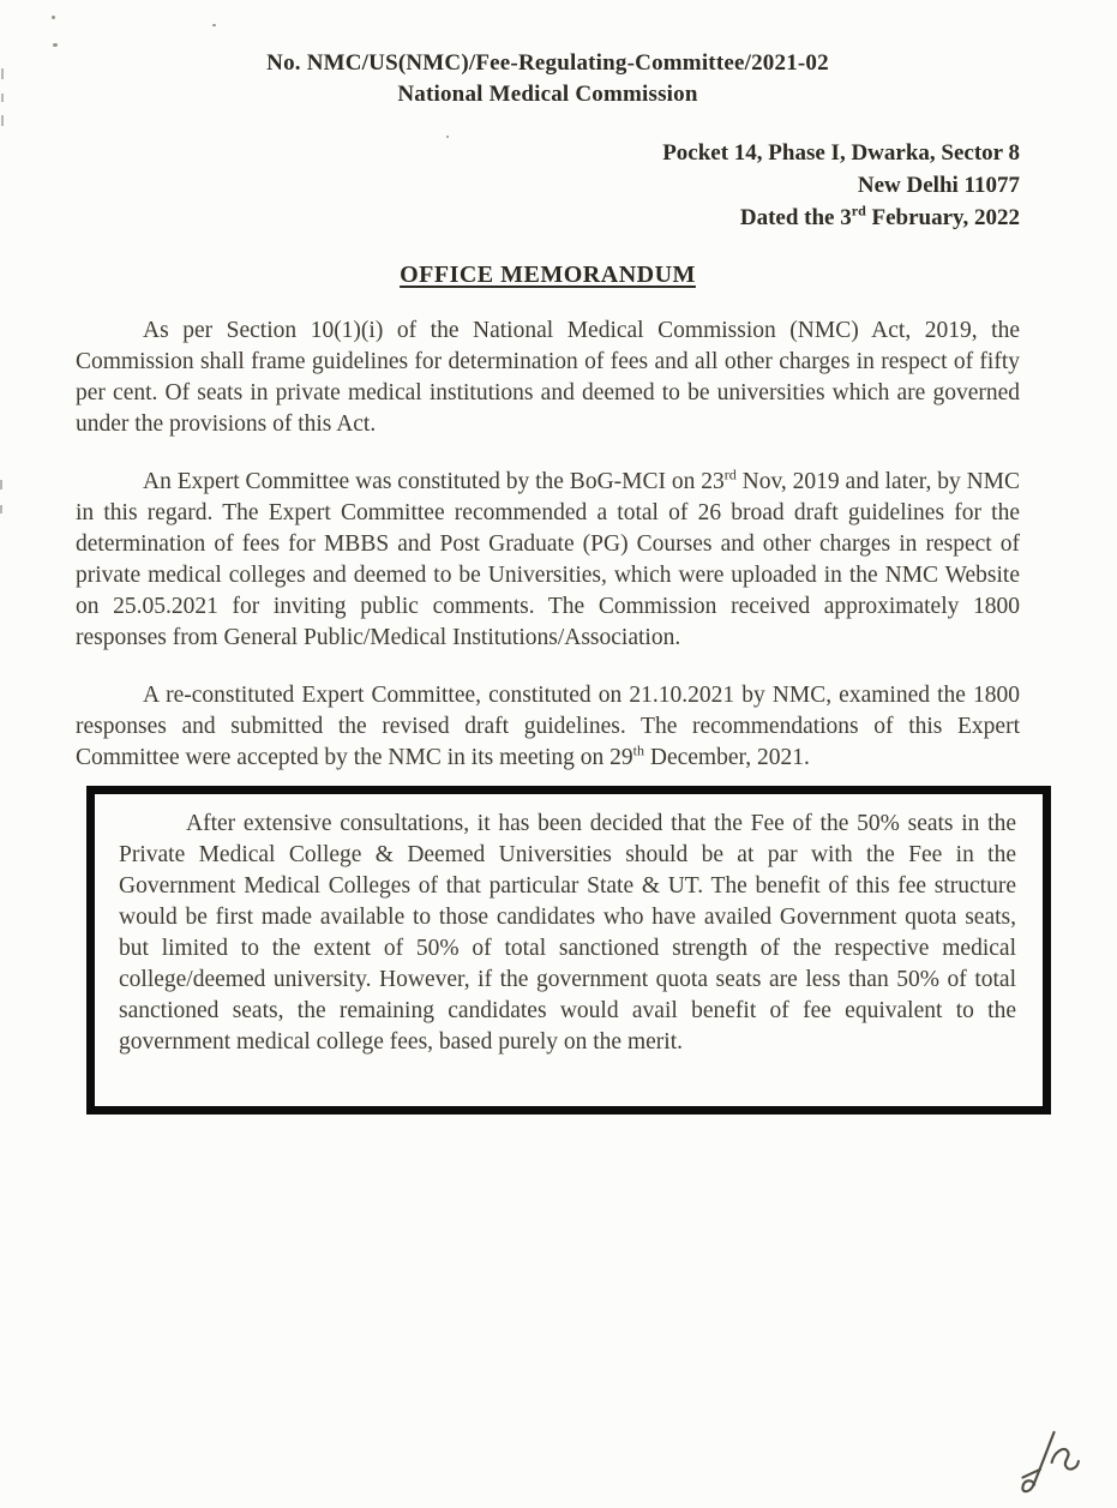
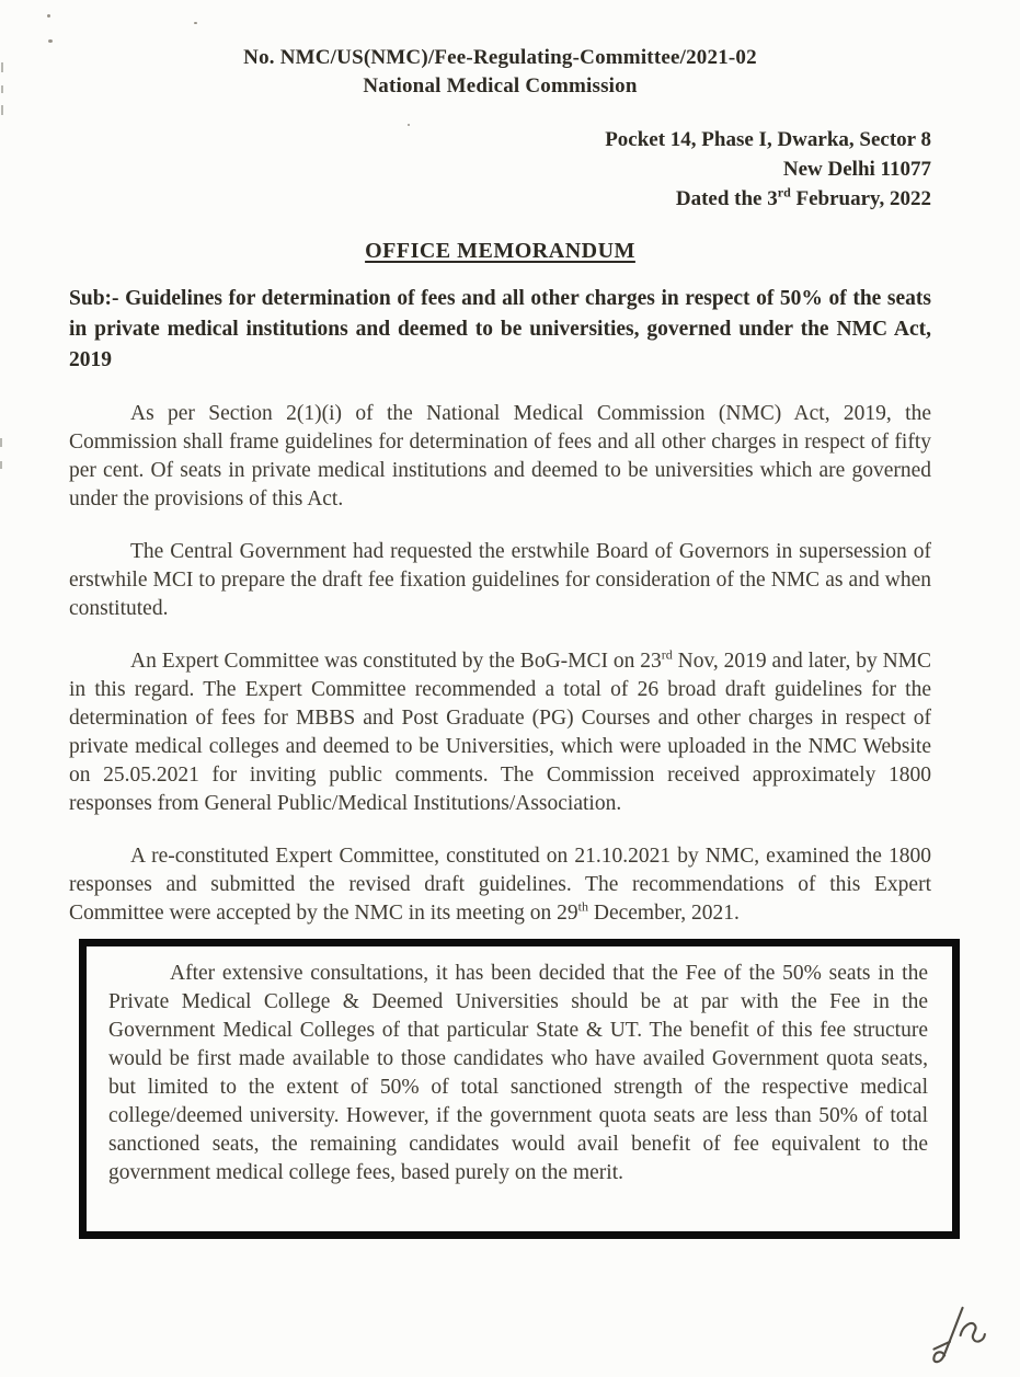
  No. NMC/US(NMC)/Fee-Regulating-Committee/2021-02
  National Medical Commission
  Pocket 14, Phase I, Dwarka, Sector 8
  New Delhi 11077
  Dated the 3rd February, 2022
  OFFICE MEMORANDUM
+ Sub:- Guidelines for determination of fees and all other charges in respect of 50% of the seats in private medical institutions and deemed to be universities, governed under the NMC Act, 2019
- As per Section 10(1)(i) of the National Medical Commission (NMC) Act, 2019, the Commission shall frame guidelines for determination of fees and all other charges in respect of fifty per cent. Of seats in private medical institutions and deemed to be universities which are governed under the provisions of this Act.
+ As per Section 2(1)(i) of the National Medical Commission (NMC) Act, 2019, the Commission shall frame guidelines for determination of fees and all other charges in respect of fifty per cent. Of seats in private medical institutions and deemed to be universities which are governed under the provisions of this Act.
+ The Central Government had requested the erstwhile Board of Governors in supersession of erstwhile MCI to prepare the draft fee fixation guidelines for consideration of the NMC as and when constituted.
  An Expert Committee was constituted by the BoG-MCI on 23rd Nov, 2019 and later, by NMC in this regard. The Expert Committee recommended a total of 26 broad draft guidelines for the determination of fees for MBBS and Post Graduate (PG) Courses and other charges in respect of private medical colleges and deemed to be Universities, which were uploaded in the NMC Website on 25.05.2021 for inviting public comments. The Commission received approximately 1800 responses from General Public/Medical Institutions/Association.
  A re-constituted Expert Committee, constituted on 21.10.2021 by NMC, examined the 1800 responses and submitted the revised draft guidelines. The recommendations of this Expert Committee were accepted by the NMC in its meeting on 29th December, 2021.
  After extensive consultations, it has been decided that the Fee of the 50% seats in the Private Medical College & Deemed Universities should be at par with the Fee in the Government Medical Colleges of that particular State & UT. The benefit of this fee structure would be first made available to those candidates who have availed Government quota seats, but limited to the extent of 50% of total sanctioned strength of the respective medical college/deemed university. However, if the government quota seats are less than 50% of total sanctioned seats, the remaining candidates would avail benefit of fee equivalent to the government medical college fees, based purely on the merit.
